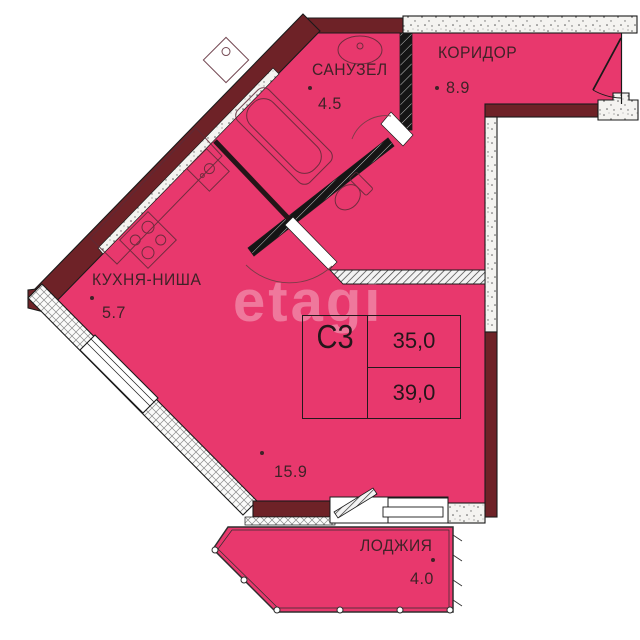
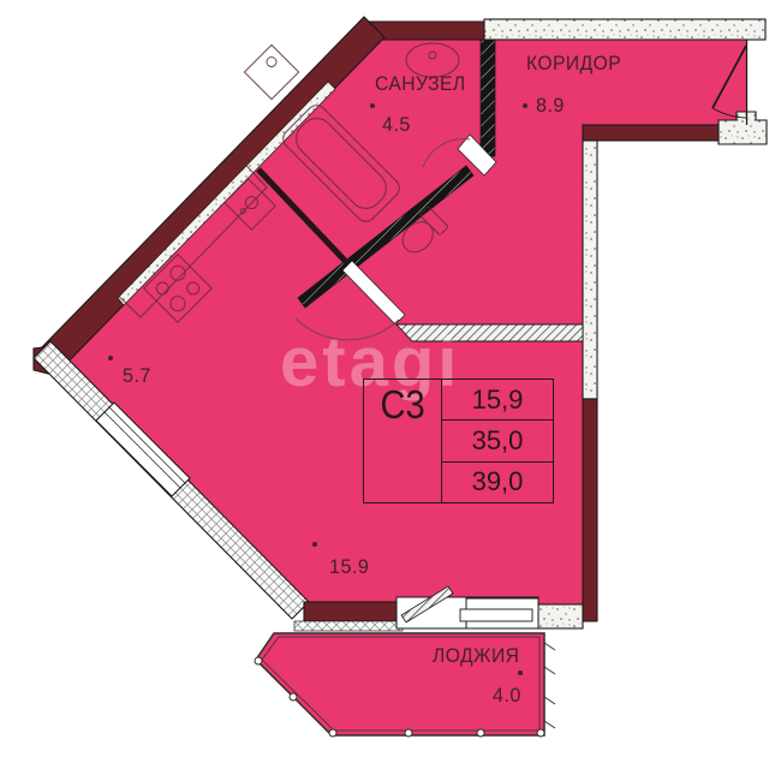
  etagi
  САНУЗЕЛ
  4.5
  КОРИДОР
  8.9
- КУХНЯ-НИША
  5.7
  15.9
  ЛОДЖИЯ
  4.0
  С3
+ 15,9
  35,0
  39,0
